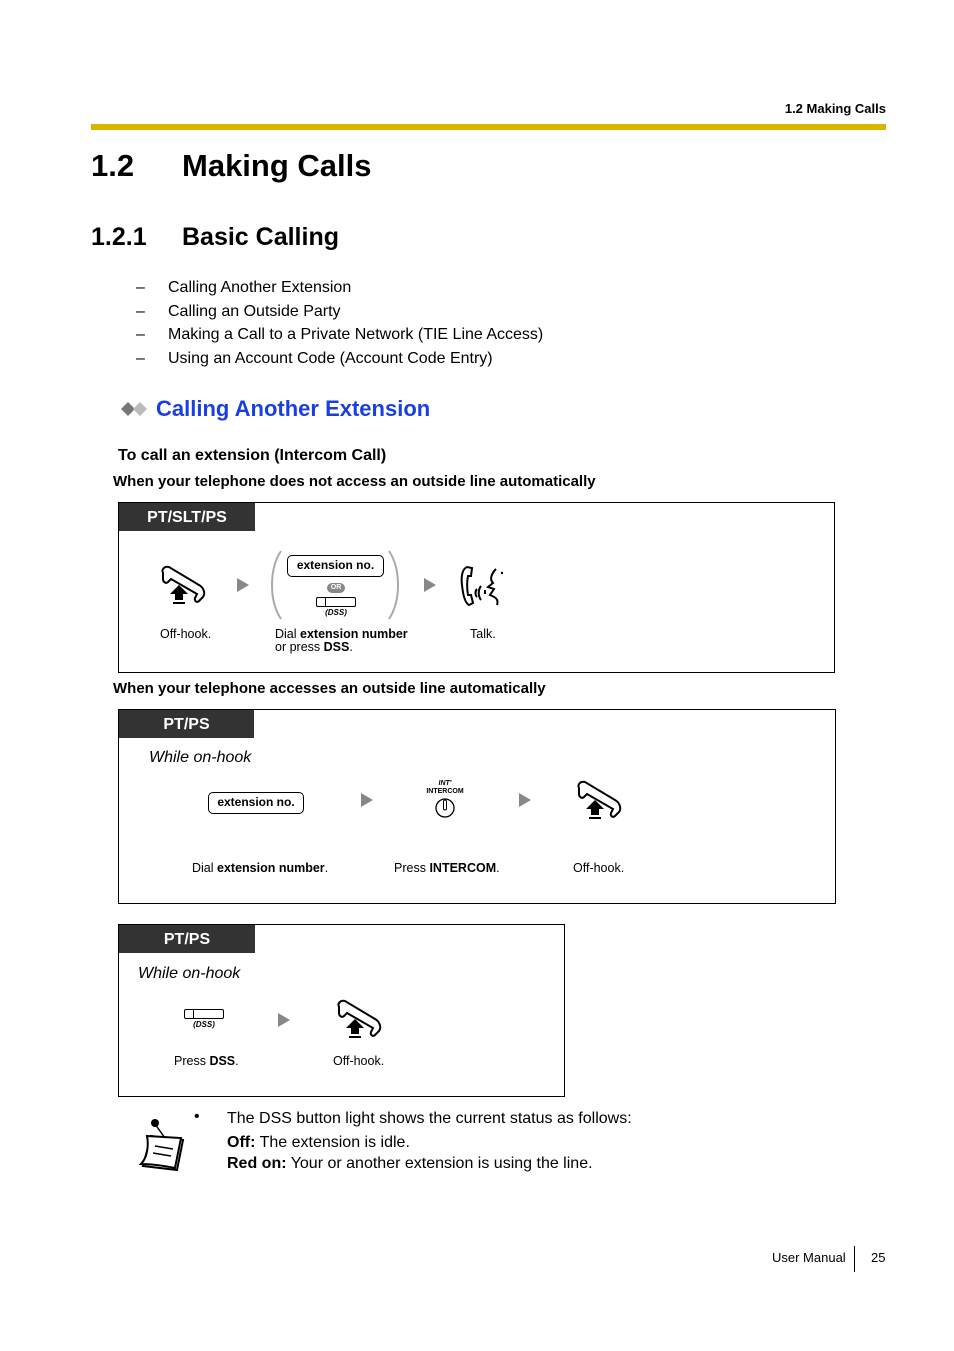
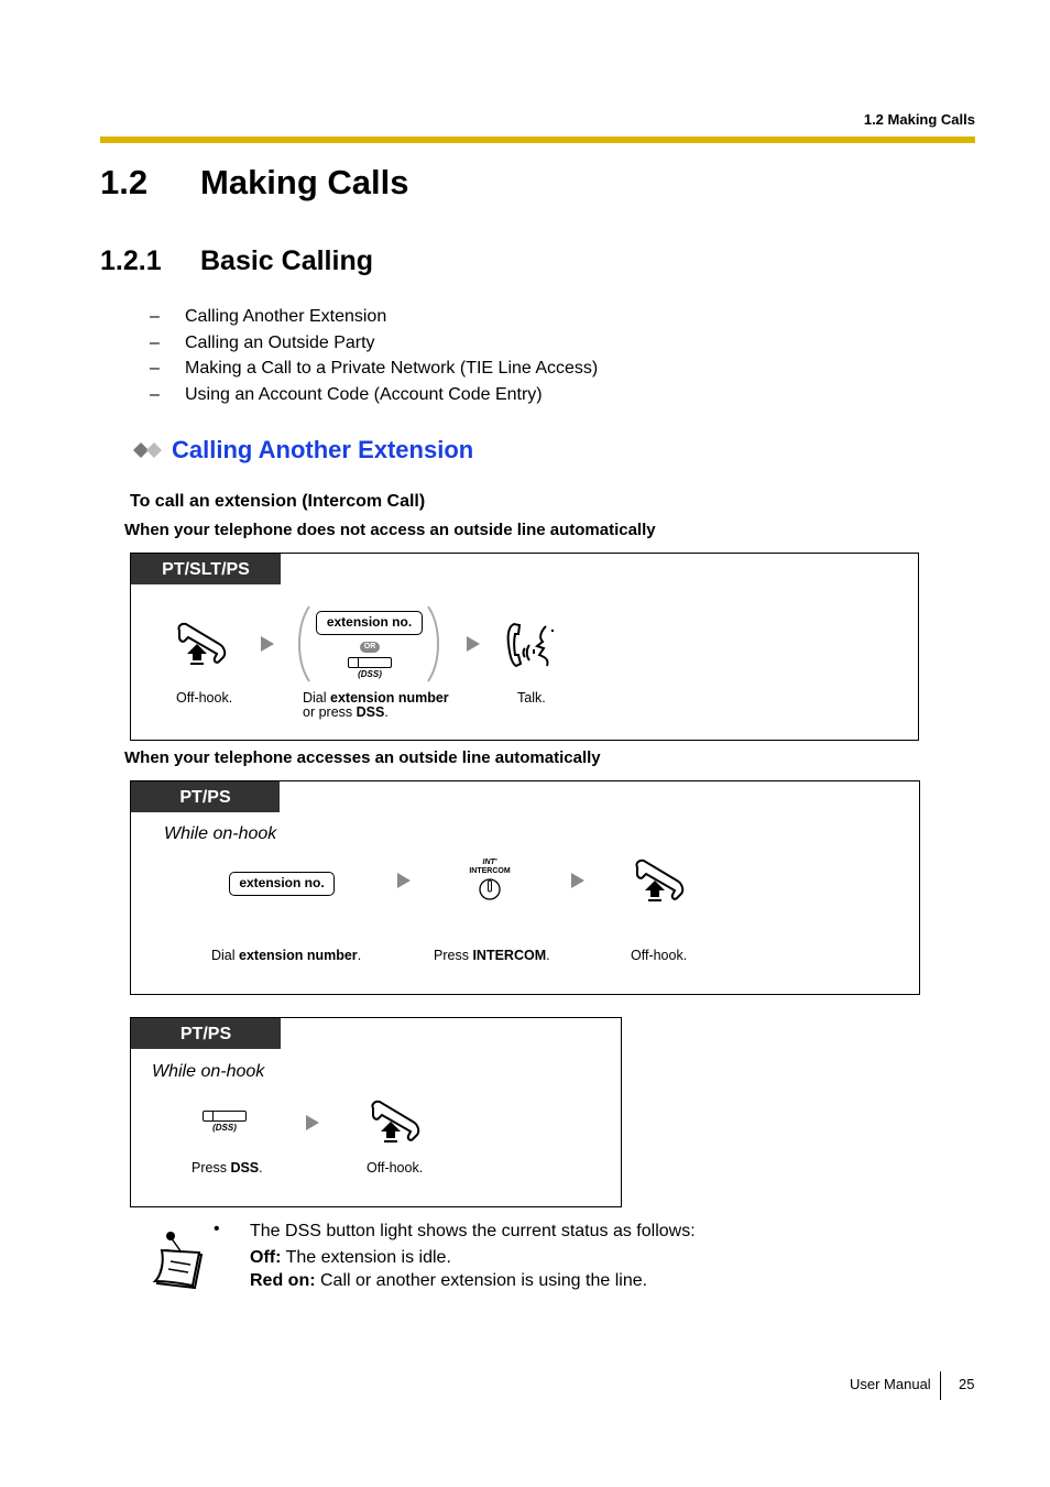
  1.2 Making Calls
  1.2 Making Calls
  1.2.1 Basic Calling
  – Calling Another Extension
  – Calling an Outside Party
  – Making a Call to a Private Network (TIE Line Access)
  – Using an Account Code (Account Code Entry)
  Calling Another Extension
  To call an extension (Intercom Call)
  When your telephone does not access an outside line automatically
  PT/SLT/PS
  Off-hook.
  extension no.
  (DSS)
  Dial extension number
  or press DSS.
  Talk.
  When your telephone accesses an outside line automatically
  PT/PS
  While on-hook
  extension no.
  Dial extension number.
  Press INTERCOM.
  Off-hook.
  PT/PS
  While on-hook
  (DSS)
  Press DSS.
  Off-hook.
  •
  The DSS button light shows the current status as follows:
  Off: The extension is idle.
- Red on: Your or another extension is using the line.
+ Red on: Call or another extension is using the line.
  User Manual
  25
